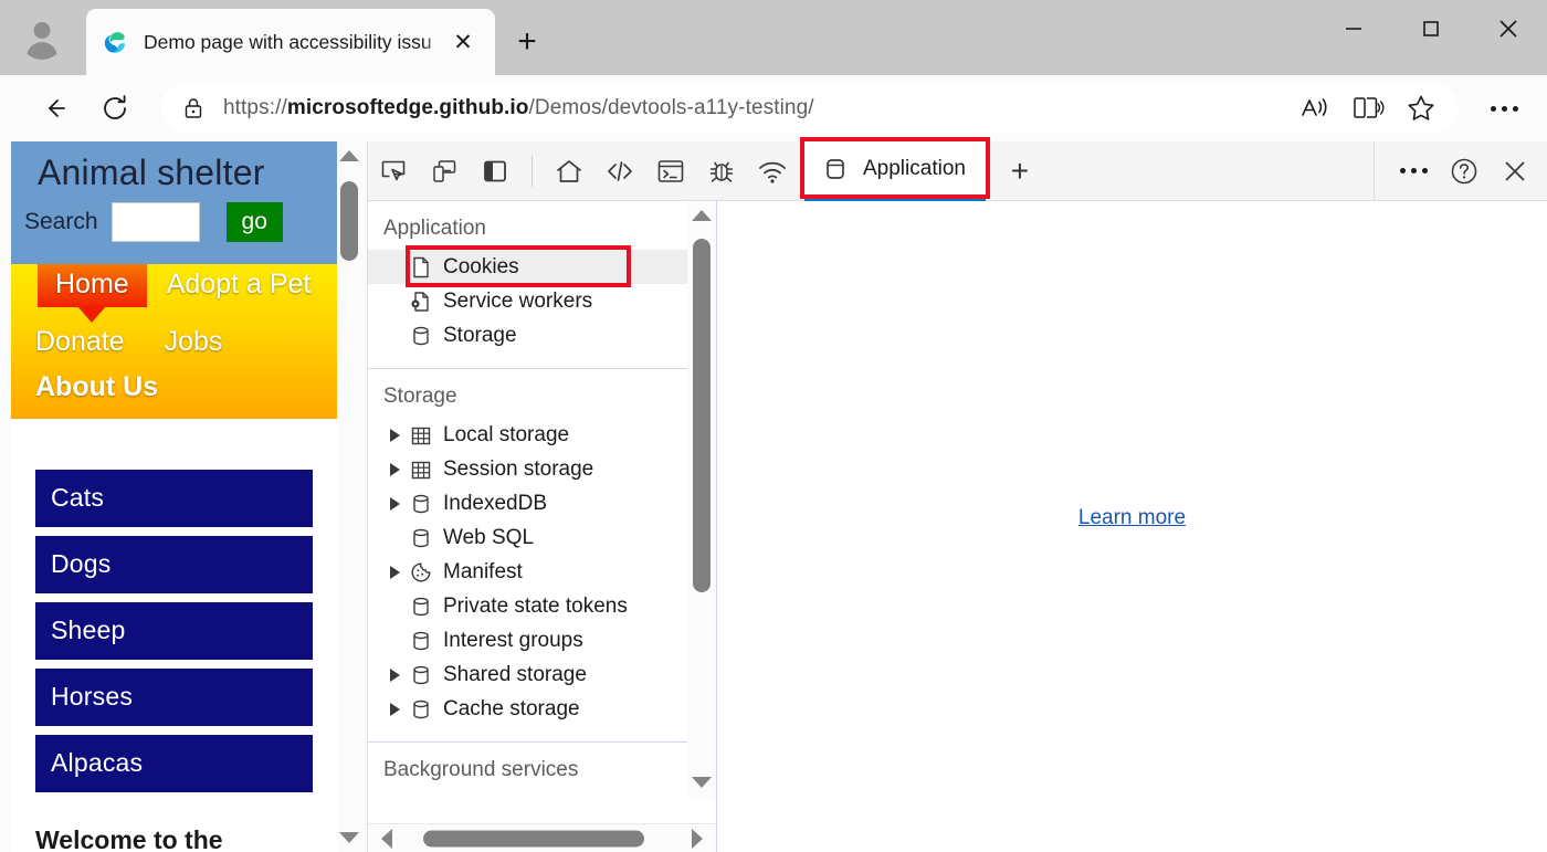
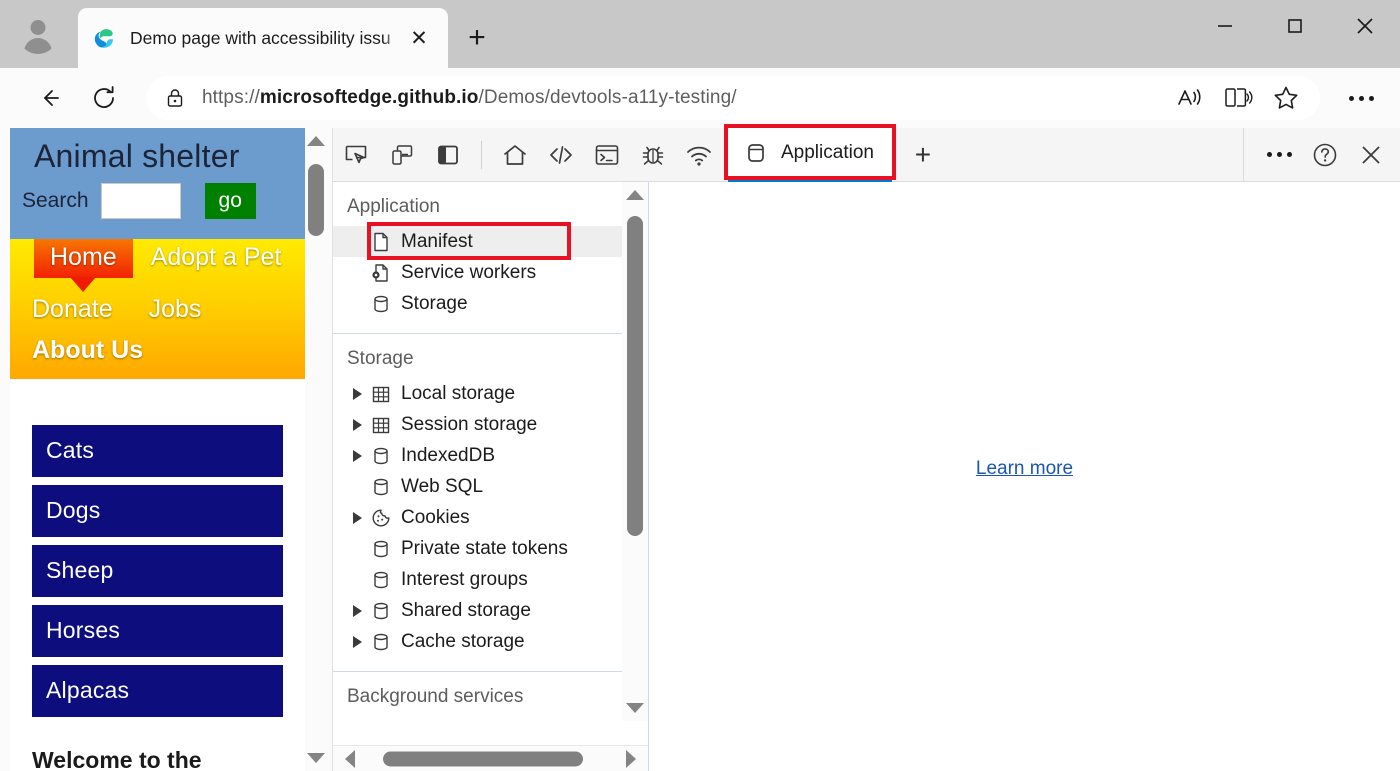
  Demo page with accessibility issu
  ✕
  +
  https://microsoftedge.github.io/Demos/devtools-a11y-testing/
  Animal shelter
  Search
  go
  Home
  Adopt a Pet
  Donate
  Jobs
  About Us
  Cats
  Dogs
  Sheep
  Horses
  Alpacas
  Welcome to the
  Application
  +
  Application
- Cookies
+ Manifest
  Service workers
  Storage
  Storage
  Local storage
  Session storage
  IndexedDB
  Web SQL
- Manifest
+ Cookies
  Private state tokens
  Interest groups
  Shared storage
  Cache storage
  Background services
  Learn more
